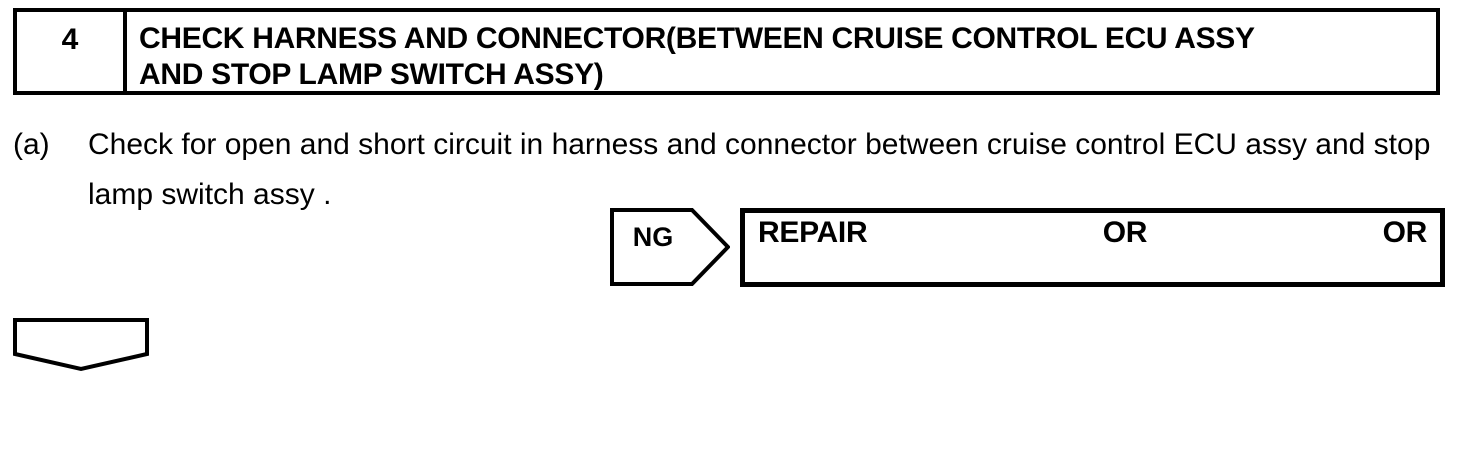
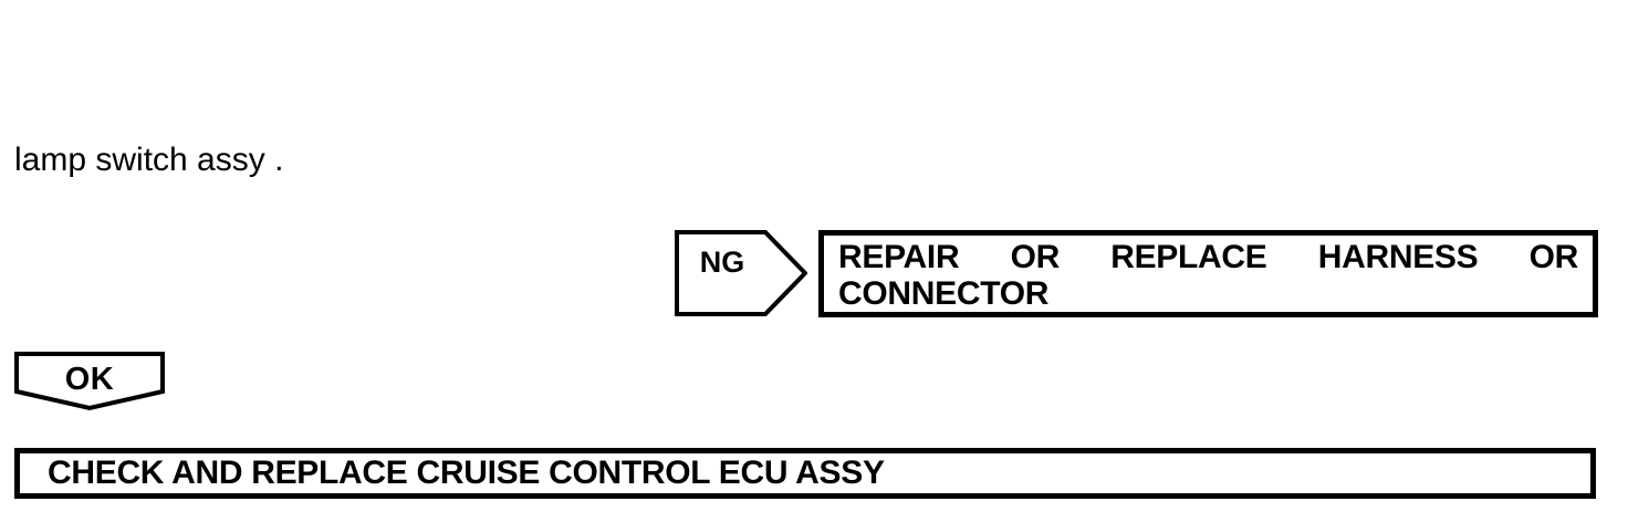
- 4
- CHECK HARNESS AND CONNECTOR(BETWEEN CRUISE CONTROL ECU ASSY
- AND STOP LAMP SWITCH ASSY)
- (a)
- Check for open and short circuit in harness and connector between cruise control ECU assy and stop
  lamp switch assy .
  NG
  REPAIR
  OR
+ REPLACE
+ HARNESS
  OR
+ CONNECTOR
+ OK
+ CHECK AND REPLACE CRUISE CONTROL ECU ASSY
